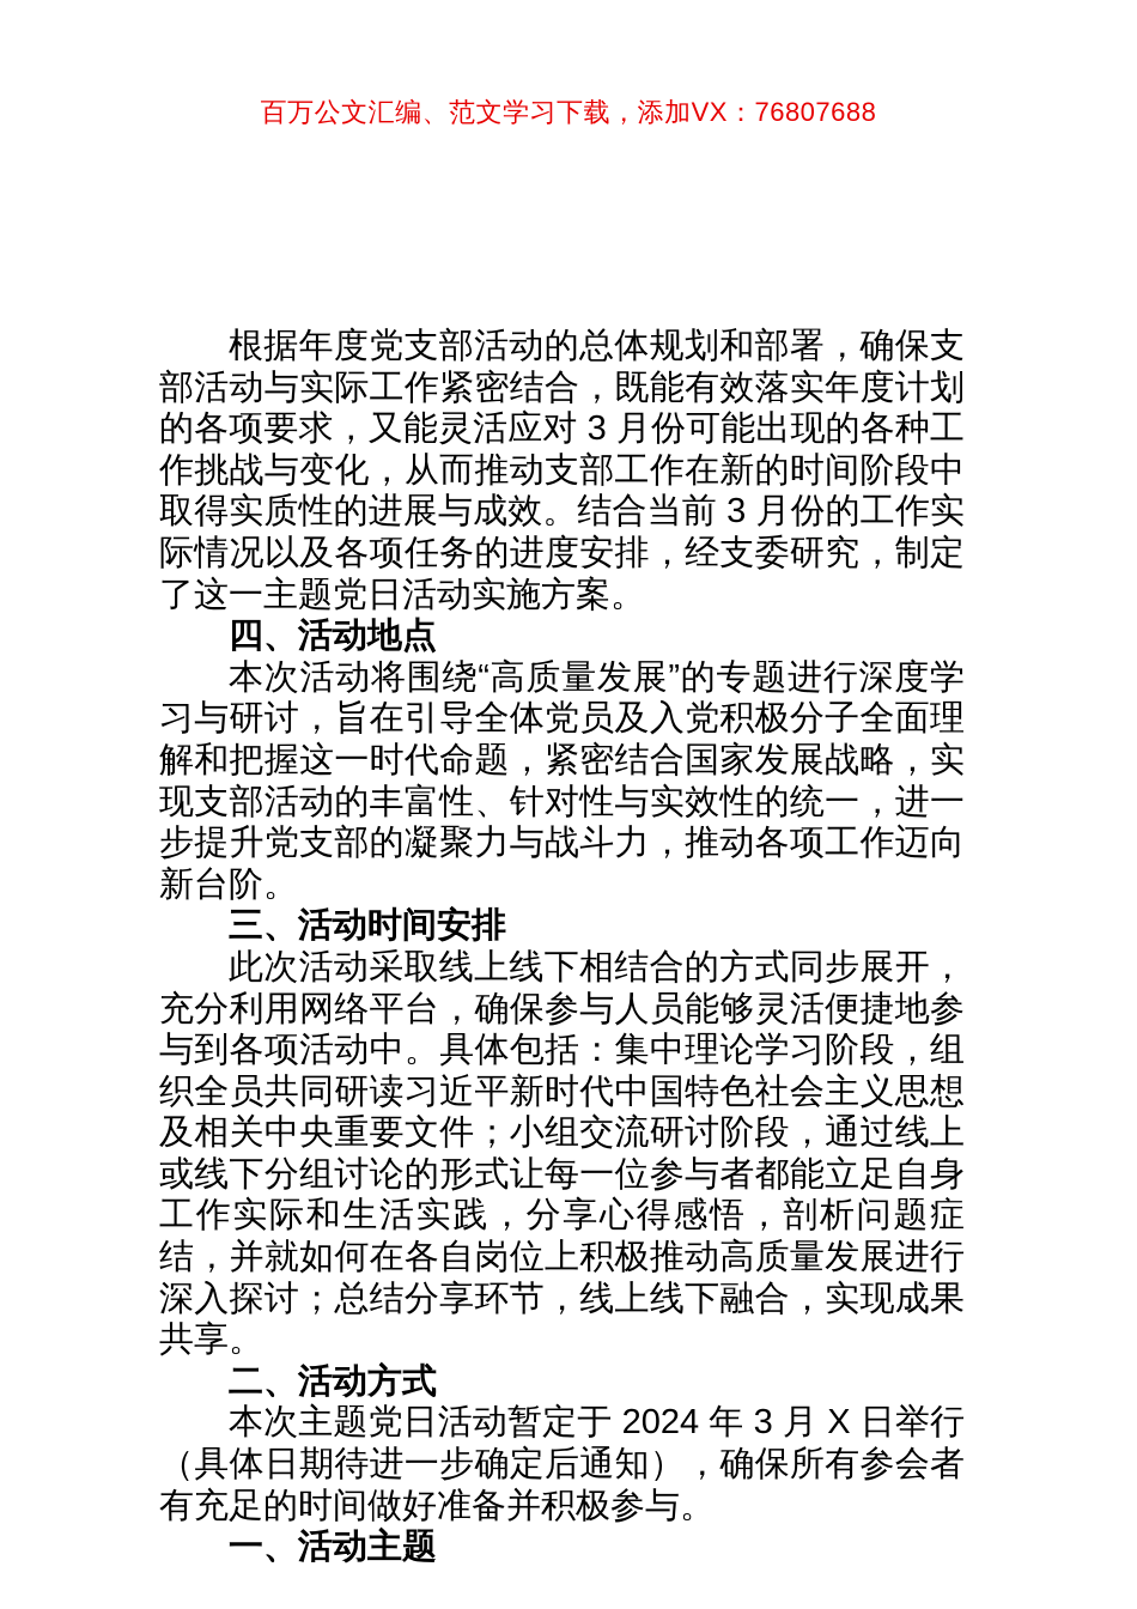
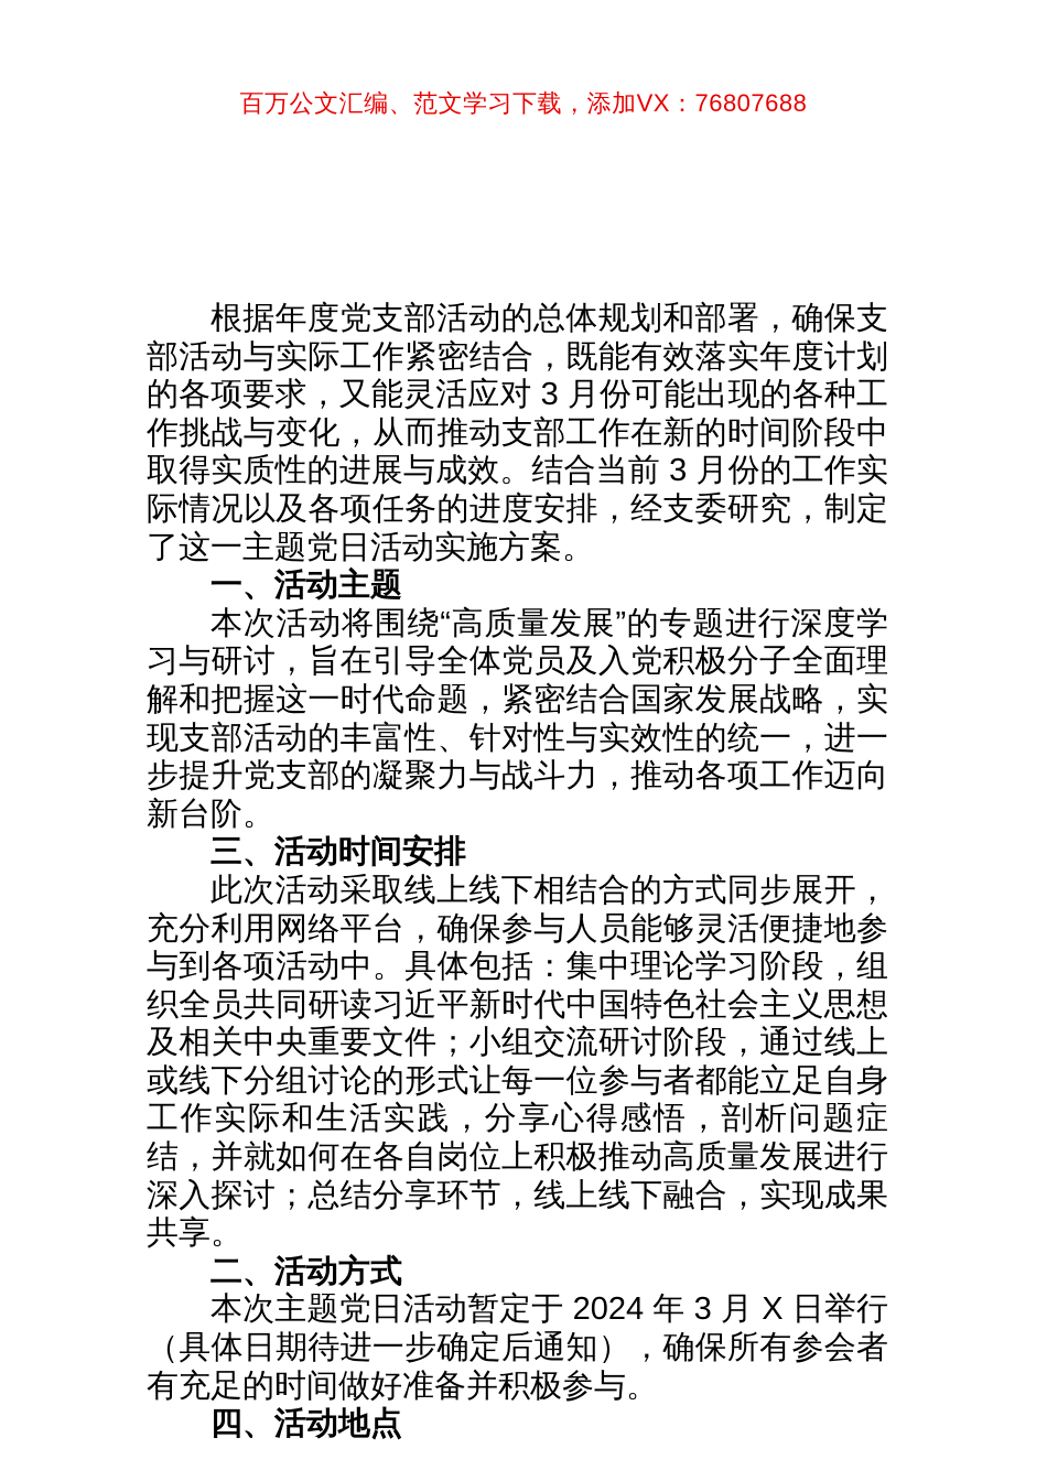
  百万公文汇编、范文学习下载，添加VX：76807688
  根据年度党支部活动的总体规划和部署，确保支部活动与实际工作紧密结合，既能有效落实年度计划的各项要求，又能灵活应对 3 月份可能出现的各种工作挑战与变化，从而推动支部工作在新的时间阶段中取得实质性的进展与成效。结合当前 3 月份的工作实际情况以及各项任务的进度安排，经支委研究，制定了这一主题党日活动实施方案。
- 四、活动地点
+ 一、活动主题
  本次活动将围绕“高质量发展”的专题进行深度学习与研讨，旨在引导全体党员及入党积极分子全面理解和把握这一时代命题，紧密结合国家发展战略，实现支部活动的丰富性、针对性与实效性的统一，进一步提升党支部的凝聚力与战斗力，推动各项工作迈向新台阶。
  三、活动时间安排
  此次活动采取线上线下相结合的方式同步展开，充分利用网络平台，确保参与人员能够灵活便捷地参与到各项活动中。具体包括：集中理论学习阶段，组织全员共同研读习近平新时代中国特色社会主义思想及相关中央重要文件；小组交流研讨阶段，通过线上或线下分组讨论的形式让每一位参与者都能立足自身工作实际和生活实践，分享心得感悟，剖析问题症结，并就如何在各自岗位上积极推动高质量发展进行深入探讨；总结分享环节，线上线下融合，实现成果共享。
  二、活动方式
  本次主题党日活动暂定于 2024 年 3 月 X 日举行（具体日期待进一步确定后通知），确保所有参会者有充足的时间做好准备并积极参与。
- 一、活动主题
+ 四、活动地点
